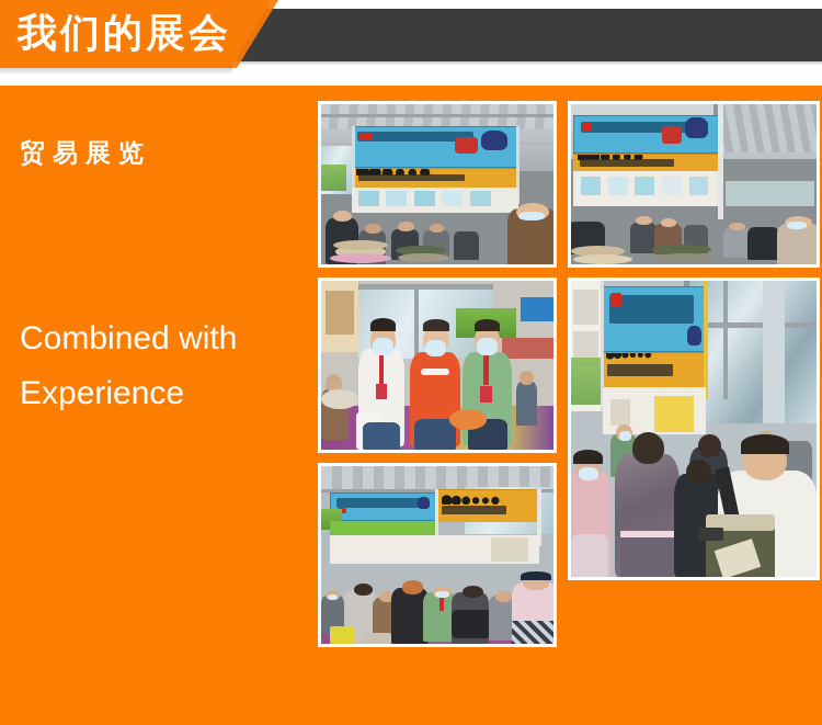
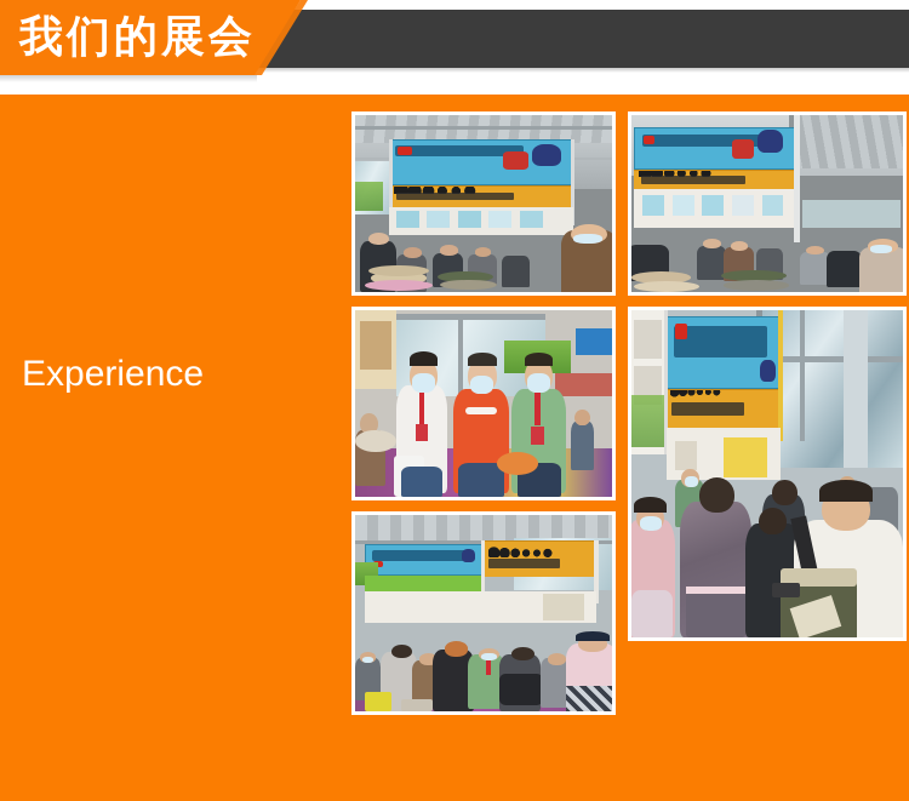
  我们的展会
- 贸易展览
- Combined with
  Experience
